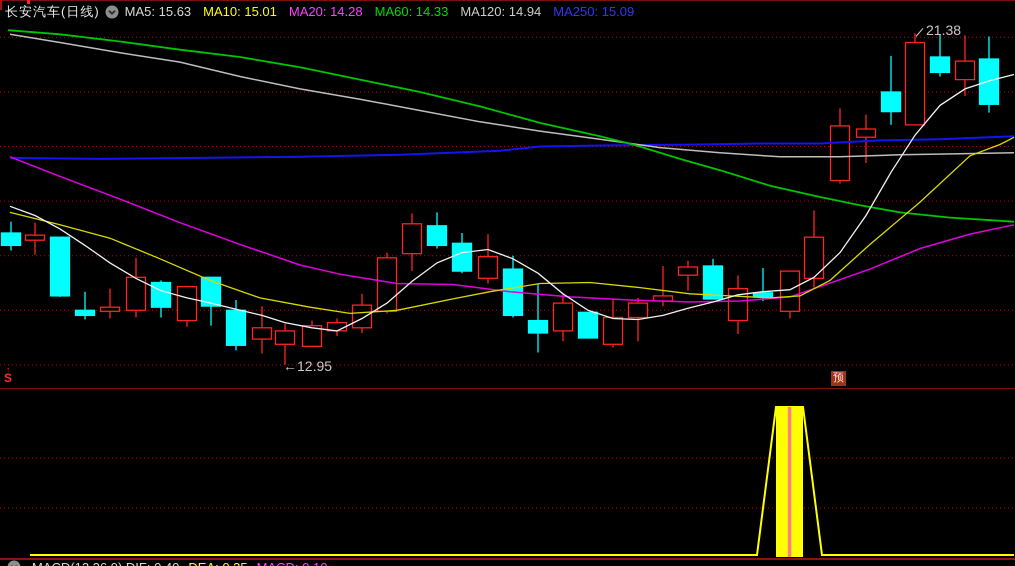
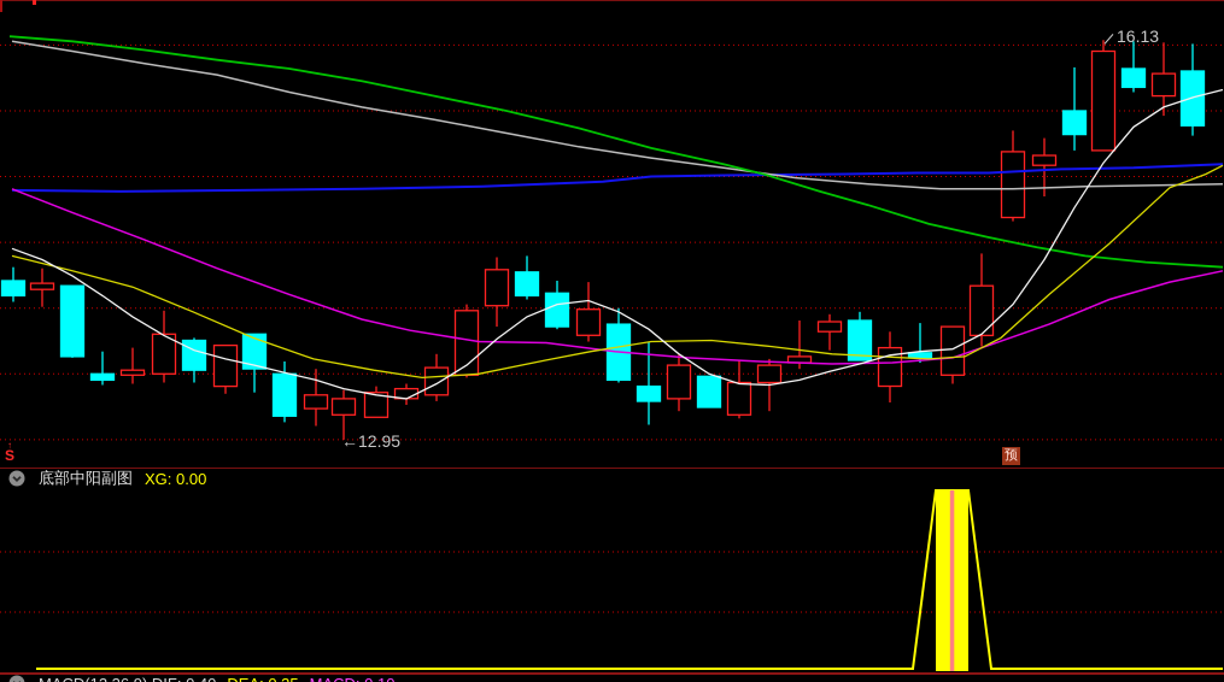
- 长安汽车(日线)
- MA5: 15.63
- MA10: 15.01
- MA20: 14.28
- MA60: 14.33
- MA120: 14.94
- MA250: 15.09
- 21.38
+ 16.13
  ←12.95
  ↑
  S
  预
+ 底部中阳副图
+ XG: 0.00
